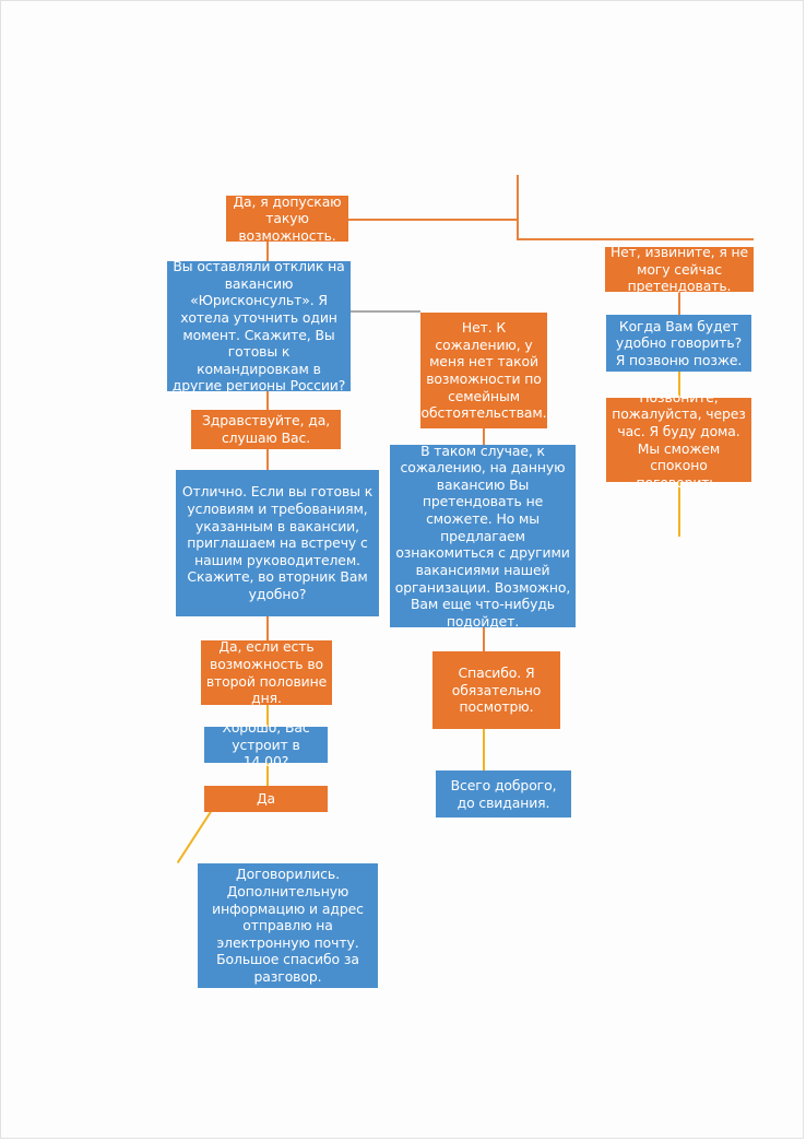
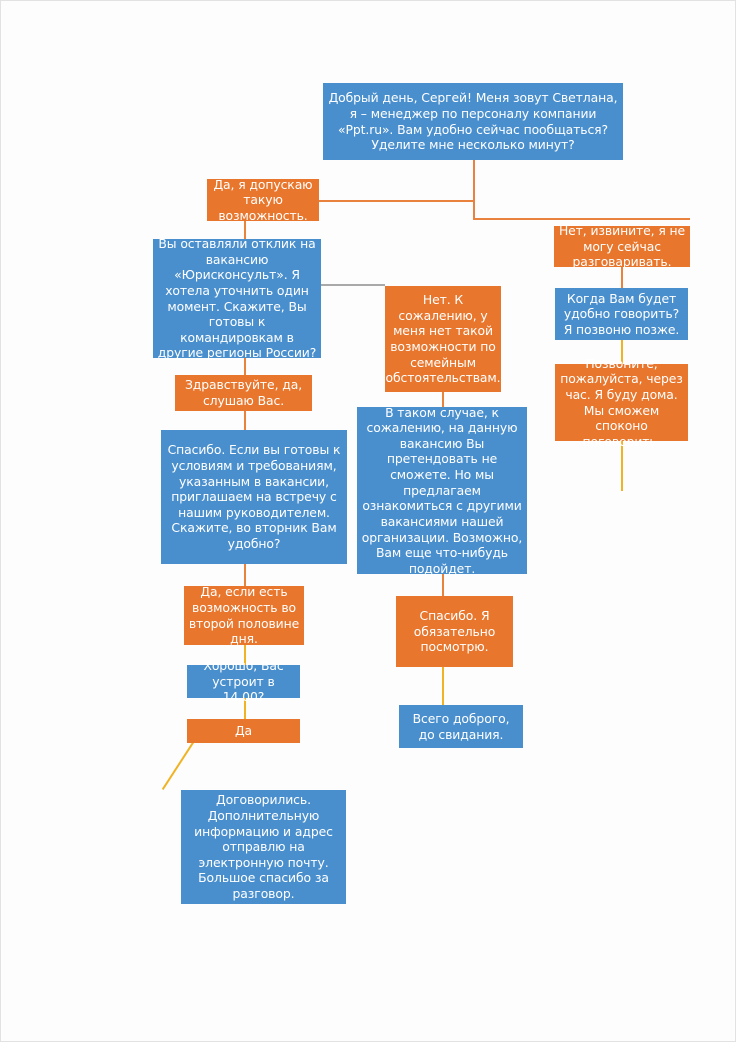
+ Добрый день, Сергей! Меня зовут Светлана, я – менеджер по персоналу компании «Ppt.ru». Вам удобно сейчас пообщаться? Уделите мне несколько минут?
  Да, я допускаю такую возможность.
- Нет, извините, я не могу сейчас претендовать.
+ Нет, извините, я не могу сейчас разговаривать.
  Вы оставляли отклик на вакансию «Юрисконсульт». Я хотела уточнить один момент. Скажите, Вы готовы к командировкам в другие регионы России?
  Когда Вам будет удобно говорить? Я позвоню позже.
  Нет. К сожалению, у меня нет такой возможности по семейным обстоятельствам.
  Здравствуйте, да, слушаю Вас.
  Позвоните, пожалуйста, через час. Я буду дома. Мы сможем споконо поговорить.
  В таком случае, к сожалению, на данную вакансию Вы претендовать не сможете. Но мы предлагаем ознакомиться с другими вакансиями нашей организации. Возможно, Вам еще что-нибудь подойдет.
- Отлично. Если вы готовы к условиям и требованиям, указанным в вакансии, приглашаем на встречу с нашим руководителем. Скажите, во вторник Вам удобно?
+ Спасибо. Если вы готовы к условиям и требованиям, указанным в вакансии, приглашаем на встречу с нашим руководителем. Скажите, во вторник Вам удобно?
  Спасибо. Я обязательно посмотрю.
  Да, если есть возможность во второй половине дня.
  Хорошо, Вас устроит в 14.00?
  Всего доброго, до свидания.
  Да
  Договорились. Дополнительную информацию и адрес отправлю на электронную почту. Большое спасибо за разговор.
